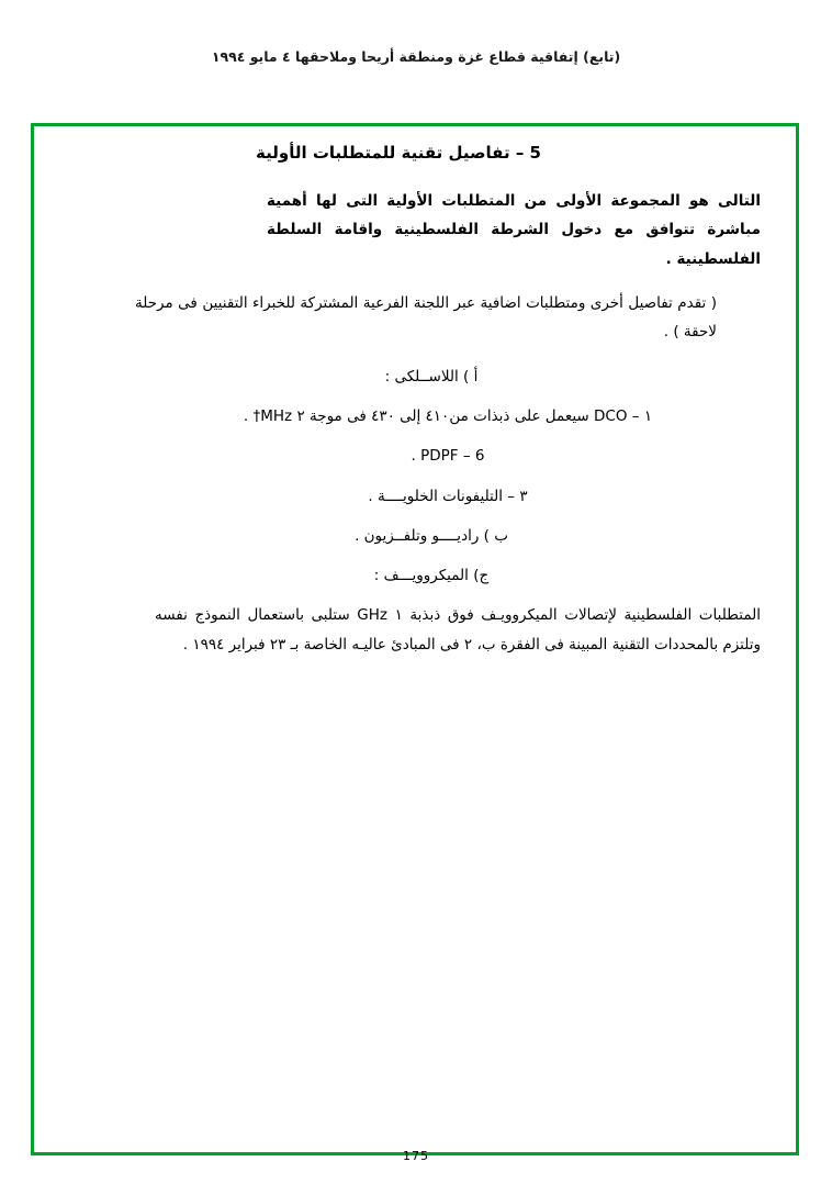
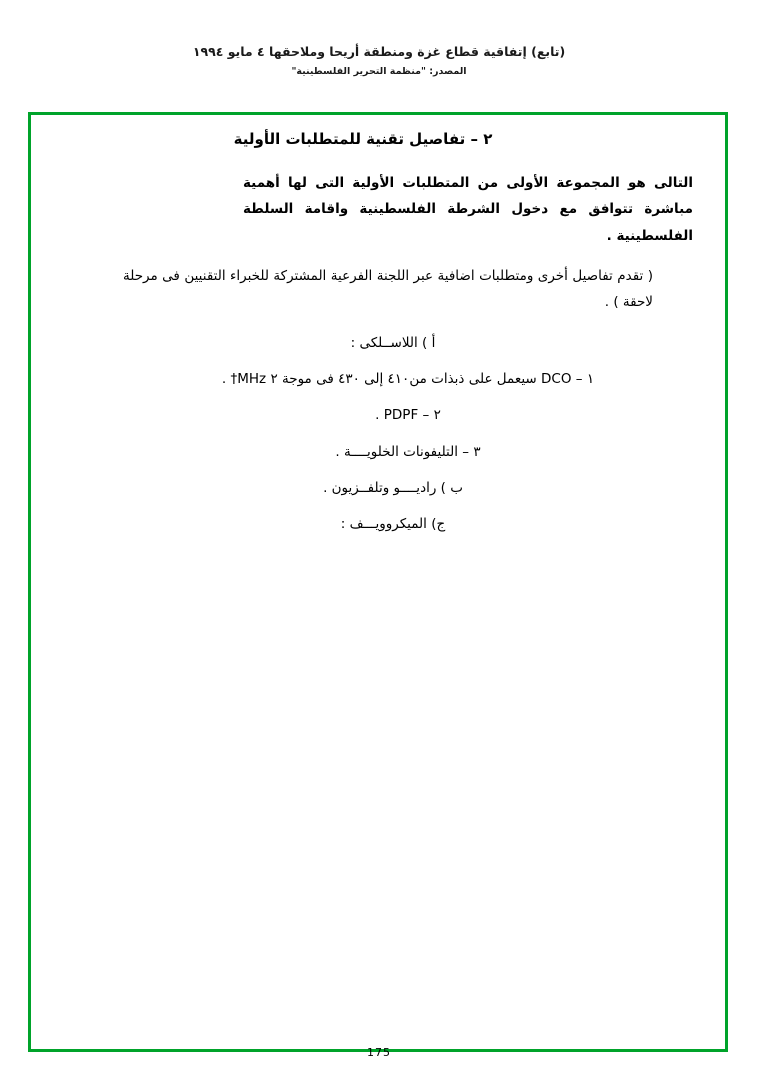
  (تابع) إتفاقية قطاع غزة ومنطقة أريحا وملاحقها ٤ مايو ١٩٩٤
+ المصدر: "منظمة التحرير الفلسطينية"
- 5 – تفاصيل تقنية للمتطلبات الأولية
+ ٢ – تفاصيل تقنية للمتطلبات الأولية
  التالى هو المجموعة الأولى من المتطلبات الأولية التى لها أهمية مباشرة تتوافق مع دخول الشرطة الفلسطينية واقامة السلطة الفلسطينية .
  ( تقدم تفاصيل أخرى ومتطلبات اضافية عبر اللجنة الفرعية المشتركة للخبراء التقنيين فى مرحلة لاحقة ) .
  أ ) اللاســلكى :
  ١ – DCO سيعمل على ذبذات من٤١٠ إلى ٤٣٠ فى موجة ٢ MHz† .
- 6 – PDPF .
+ ٢ – PDPF .
  ٣ – التليفونات الخلويــــة .
  ب ) راديــــو وتلفــزيون .
  ج) الميكروويـــف :
- المتطلبات الفلسطينية لإتصالات الميكروويـف فوق ذبذبة ١ GHz ستلبى باستعمال النموذج نفسه وتلتزم بالمحددات التقنية المبينة فى الفقرة ب، ٢ فى المبادئ عاليـه الخاصة بـ ٢٣ فبراير ١٩٩٤ .
  175
